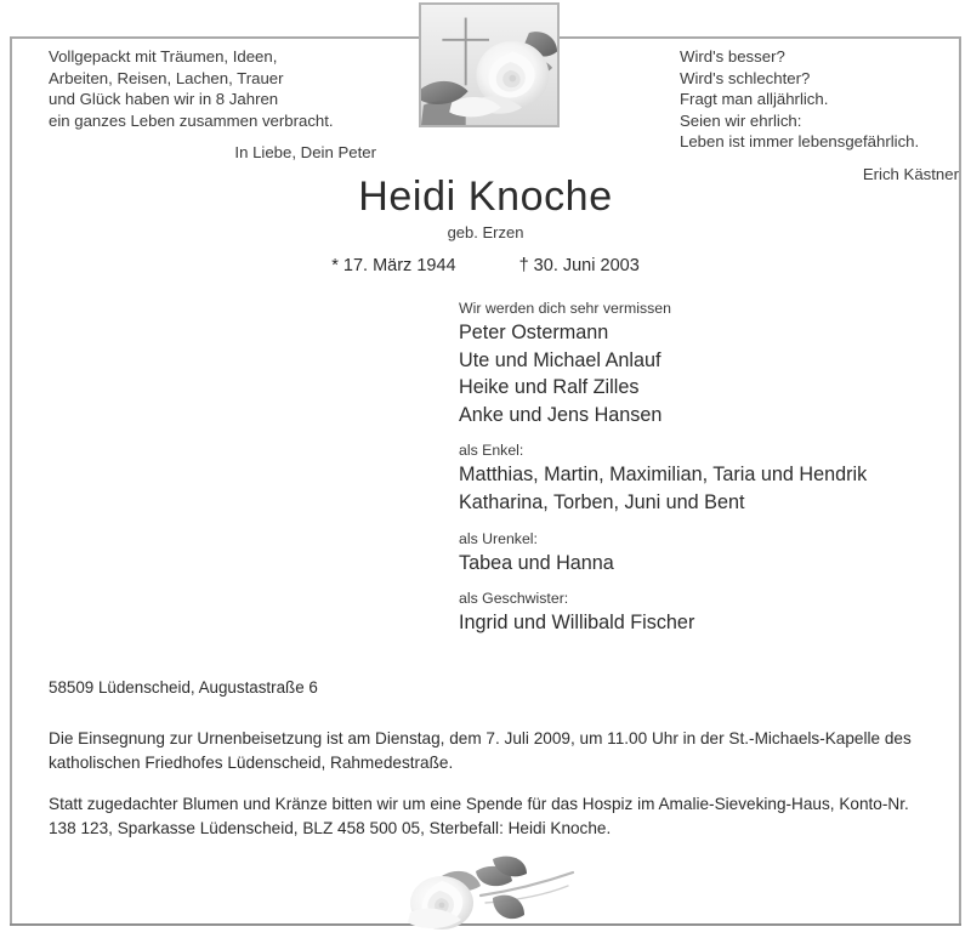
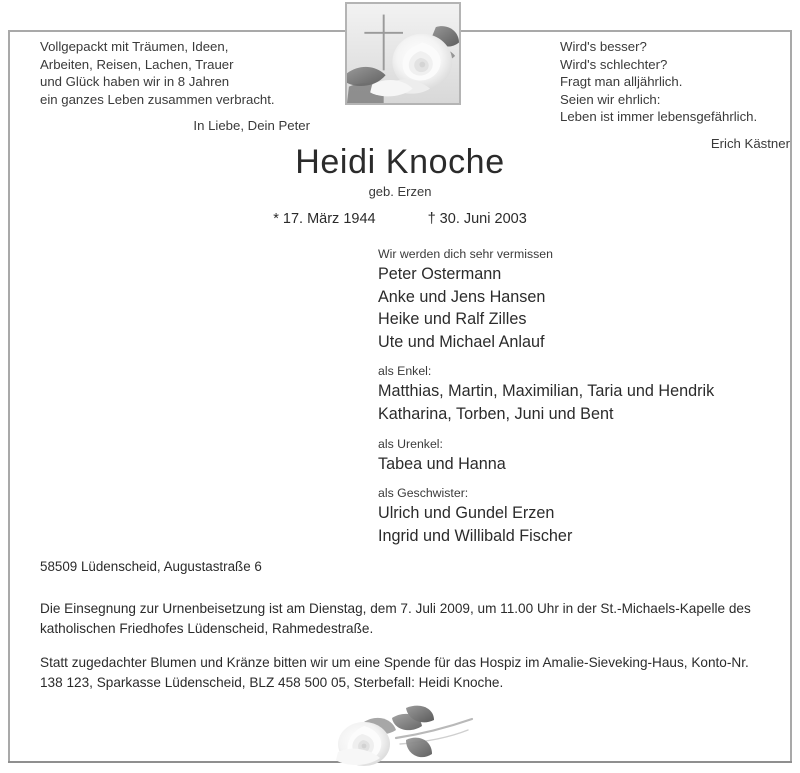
  Vollgepackt mit Träumen, Ideen,
  Arbeiten, Reisen, Lachen, Trauer
  und Glück haben wir in 8 Jahren
  ein ganzes Leben zusammen verbracht.
  In Liebe, Dein Peter
  Wird's besser?
  Wird's schlechter?
  Fragt man alljährlich.
  Seien wir ehrlich:
  Leben ist immer lebensgefährlich.
  Erich Kästner
  Heidi Knoche
  geb. Erzen
  * 17. März 1944 † 30. Juni 2003
  Wir werden dich sehr vermissen
  Peter Ostermann
- Ute und Michael Anlauf
+ Anke und Jens Hansen
  Heike und Ralf Zilles
- Anke und Jens Hansen
+ Ute und Michael Anlauf
  als Enkel:
  Matthias, Martin, Maximilian, Taria und Hendrik
  Katharina, Torben, Juni und Bent
  als Urenkel:
  Tabea und Hanna
  als Geschwister:
+ Ulrich und Gundel Erzen
  Ingrid und Willibald Fischer
  58509 Lüdenscheid, Augustastraße 6
  Die Einsegnung zur Urnenbeisetzung ist am Dienstag, dem 7. Juli 2009, um 11.00 Uhr in der St.-Michaels-Kapelle des katholischen Friedhofes Lüdenscheid, Rahmedestraße.
  Statt zugedachter Blumen und Kränze bitten wir um eine Spende für das Hospiz im Amalie-Sieveking-Haus, Konto-Nr. 138 123, Sparkasse Lüdenscheid, BLZ 458 500 05, Sterbefall: Heidi Knoche.
